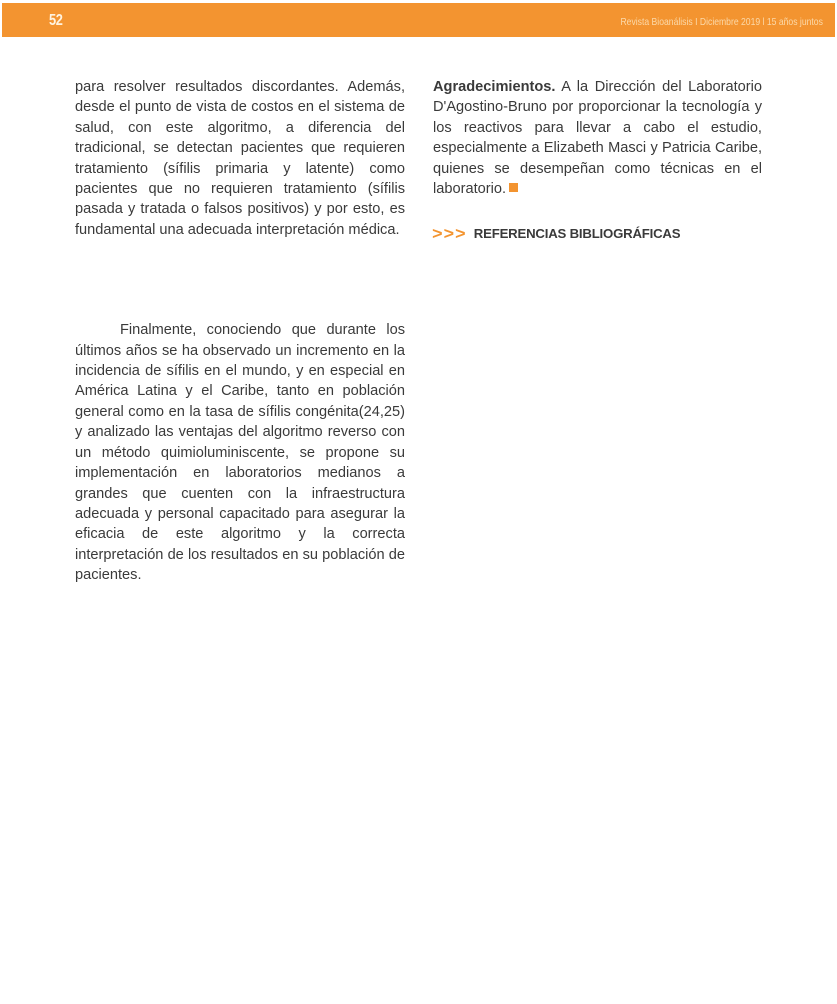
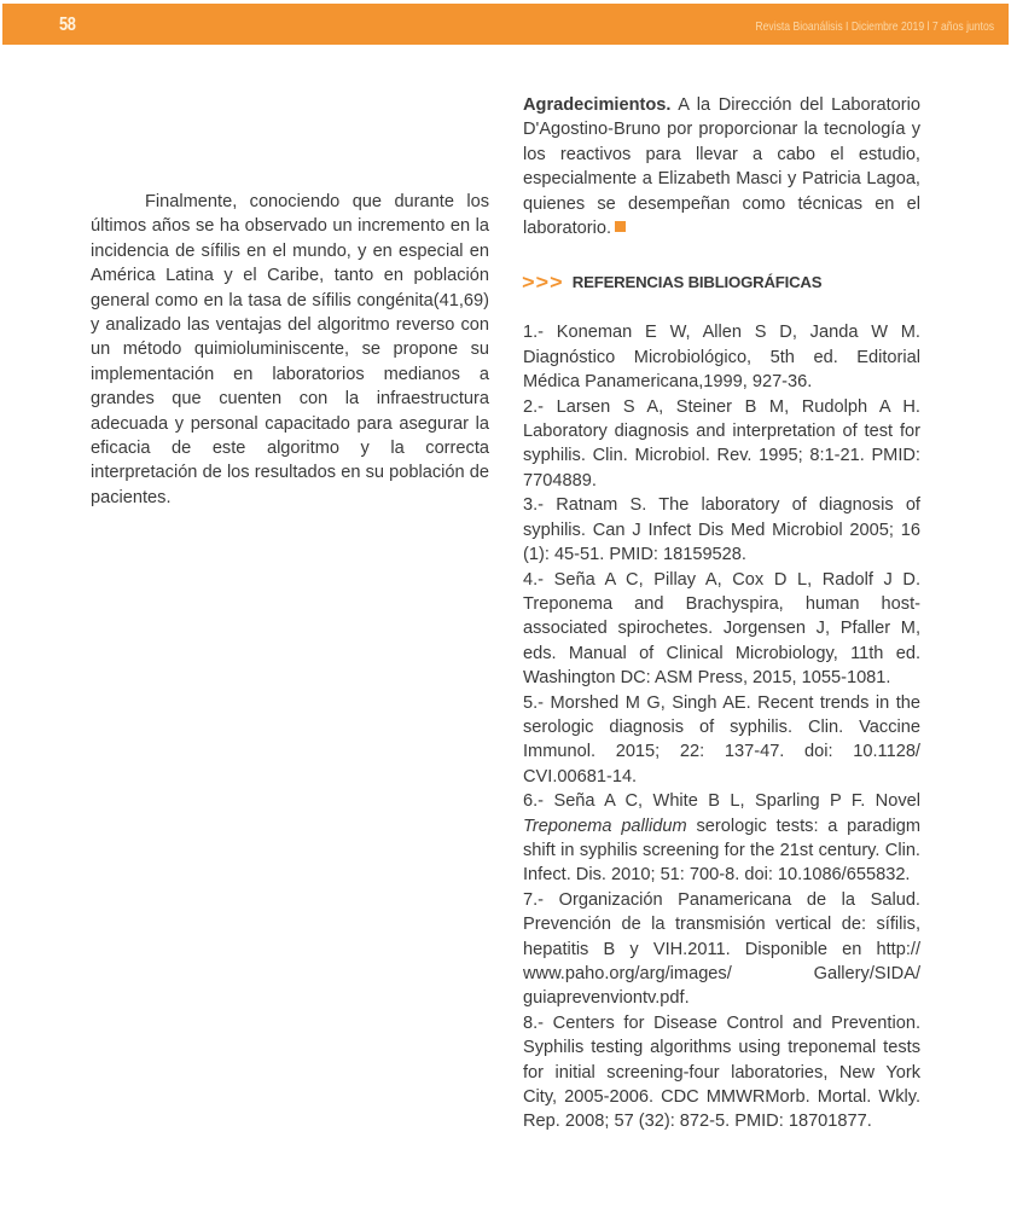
- 52
+ 58
- Revista Bioanálisis I Diciembre 2019 l 15 años juntos
+ Revista Bioanálisis I Diciembre 2019 l 7 años juntos
- para resolver resultados discordantes. Además, desde el punto de vista de costos en el sistema de salud, con este algoritmo, a diferencia del tradicional, se detectan pacientes que requieren tratamiento (sífilis primaria y latente) como pacientes que no requieren tratamiento (sífilis pasada y tratada o falsos positivos) y por esto, es fundamental una adecuada interpretación médica.
- Finalmente, conociendo que durante los últimos años se ha observado un incremento en la incidencia de sífilis en el mundo, y en especial en América Latina y el Caribe, tanto en población general como en la tasa de sífilis congénita(24,25) y analizado las ventajas del algoritmo reverso con un método quimioluminiscente, se propone su implementación en laboratorios medianos a grandes que cuenten con la infraestructura adecuada y personal capacitado para asegurar la eficacia de este algoritmo y la correcta interpretación de los resultados en su población de pacientes.
+ Finalmente, conociendo que durante los últimos años se ha observado un incremento en la incidencia de sífilis en el mundo, y en especial en América Latina y el Caribe, tanto en población general como en la tasa de sífilis congénita(41,69) y analizado las ventajas del algoritmo reverso con un método quimioluminiscente, se propone su implementación en laboratorios medianos a grandes que cuenten con la infraestructura adecuada y personal capacitado para asegurar la eficacia de este algoritmo y la correcta interpretación de los resultados en su población de pacientes.
- Agradecimientos. A la Dirección del Laboratorio D'Agostino-Bruno por proporcionar la tecnología y los reactivos para llevar a cabo el estudio, especialmente a Elizabeth Masci y Patricia Caribe, quienes se desempeñan como técnicas en el laboratorio.
+ Agradecimientos. A la Dirección del Laboratorio D'Agostino-Bruno por proporcionar la tecnología y los reactivos para llevar a cabo el estudio, especialmente a Elizabeth Masci y Patricia Lagoa, quienes se desempeñan como técnicas en el laboratorio.
  >>>
  REFERENCIAS BIBLIOGRÁFICAS
+ 1.- Koneman E W, Allen S D, Janda W M. Diagnóstico Microbiológico, 5th ed. Editorial Médica Panamericana,1999, 927-36.
+ 2.- Larsen S A, Steiner B M, Rudolph A H. Laboratory diagnosis and interpretation of test for syphilis. Clin. Microbiol. Rev. 1995; 8:1-21. PMID: 7704889.
+ 3.- Ratnam S. The laboratory of diagnosis of syphilis. Can J Infect Dis Med Microbiol 2005; 16 (1): 45-51. PMID: 18159528.
+ 4.- Seña A C, Pillay A, Cox D L, Radolf J D. Treponema and Brachyspira, human host-associated spirochetes. Jorgensen J, Pfaller M, eds. Manual of Clinical Microbiology, 11th ed. Washington DC: ASM Press, 2015, 1055-1081.
+ 5.- Morshed M G, Singh AE. Recent trends in the serologic diagnosis of syphilis. Clin. Vaccine Immunol. 2015; 22: 137-47. doi: 10.1128/ CVI.00681-14.
+ 6.- Seña A C, White B L, Sparling P F. Novel Treponema pallidum serologic tests: a paradigm shift in syphilis screening for the 21st century. Clin. Infect. Dis. 2010; 51: 700-8. doi: 10.1086/655832.
+ 7.- Organización Panamericana de la Salud. Prevención de la transmisión vertical de: sífilis, hepatitis B y VIH.2011. Disponible en http:// www.paho.org/arg/images/ Gallery/SIDA/ guiaprevenviontv.pdf.
+ 8.- Centers for Disease Control and Prevention. Syphilis testing algorithms using treponemal tests for initial screening-four laboratories, New York City, 2005-2006. CDC MMWRMorb. Mortal. Wkly. Rep. 2008; 57 (32): 872-5. PMID: 18701877.
